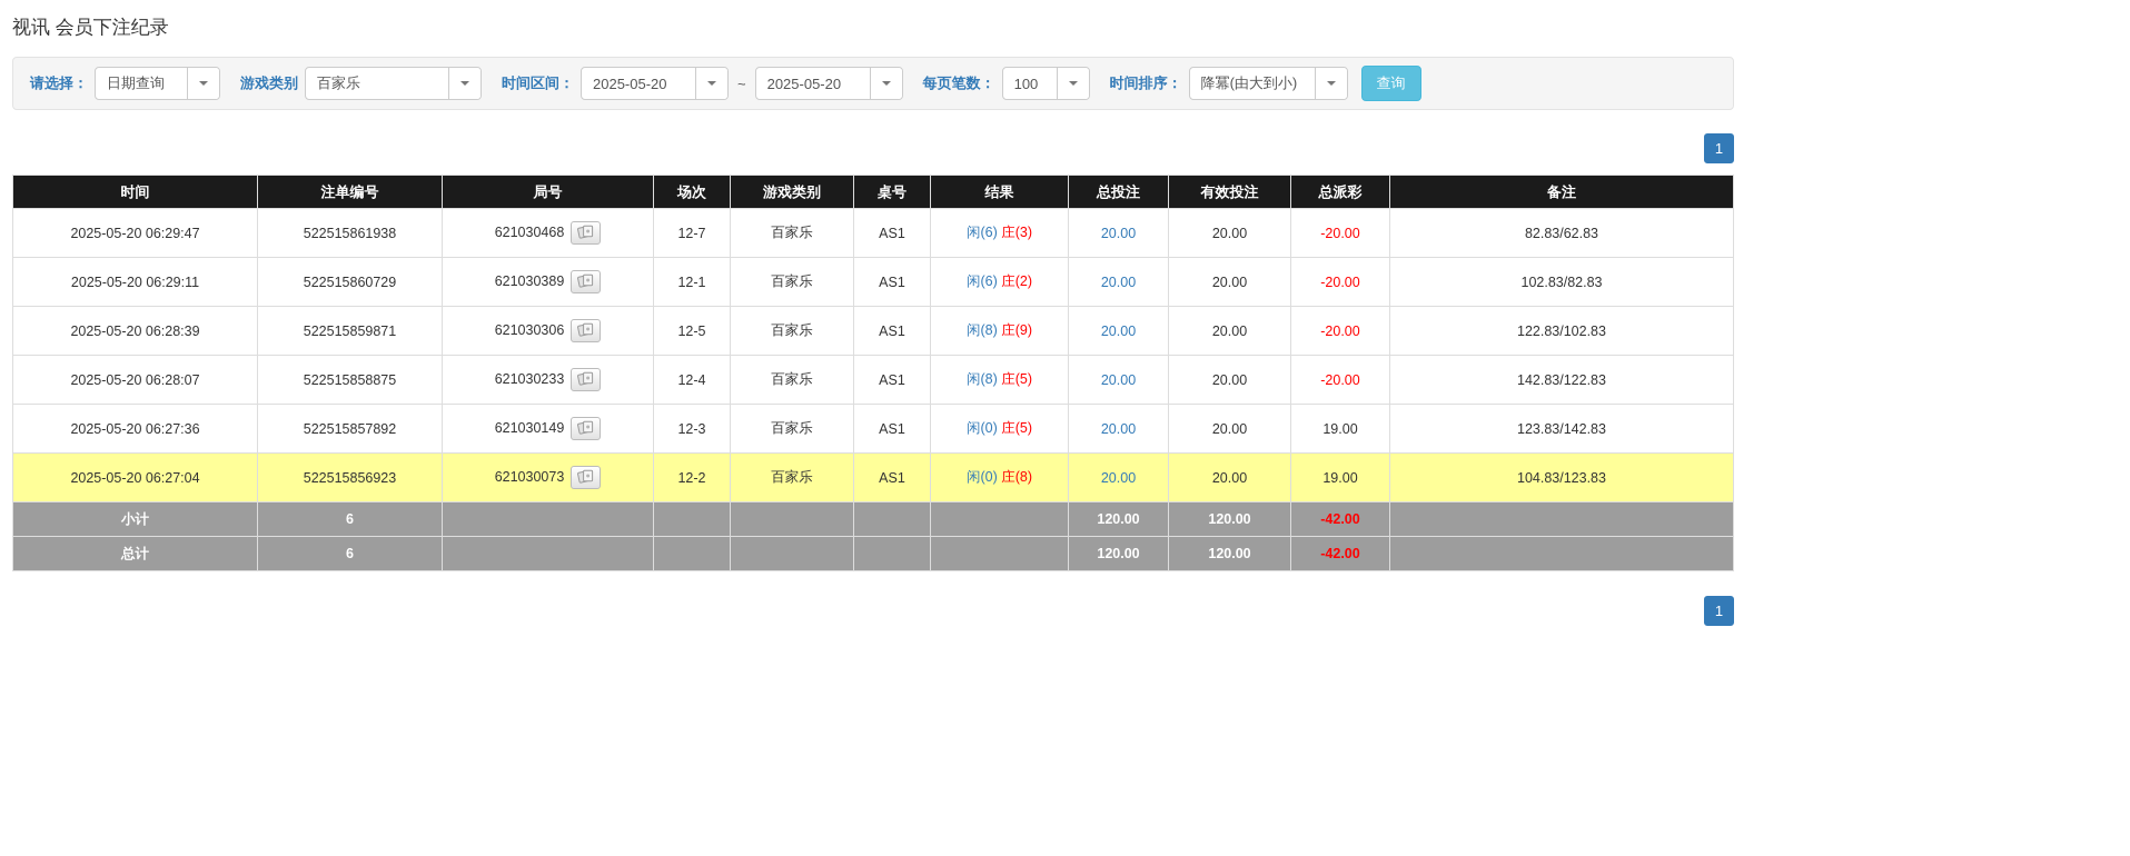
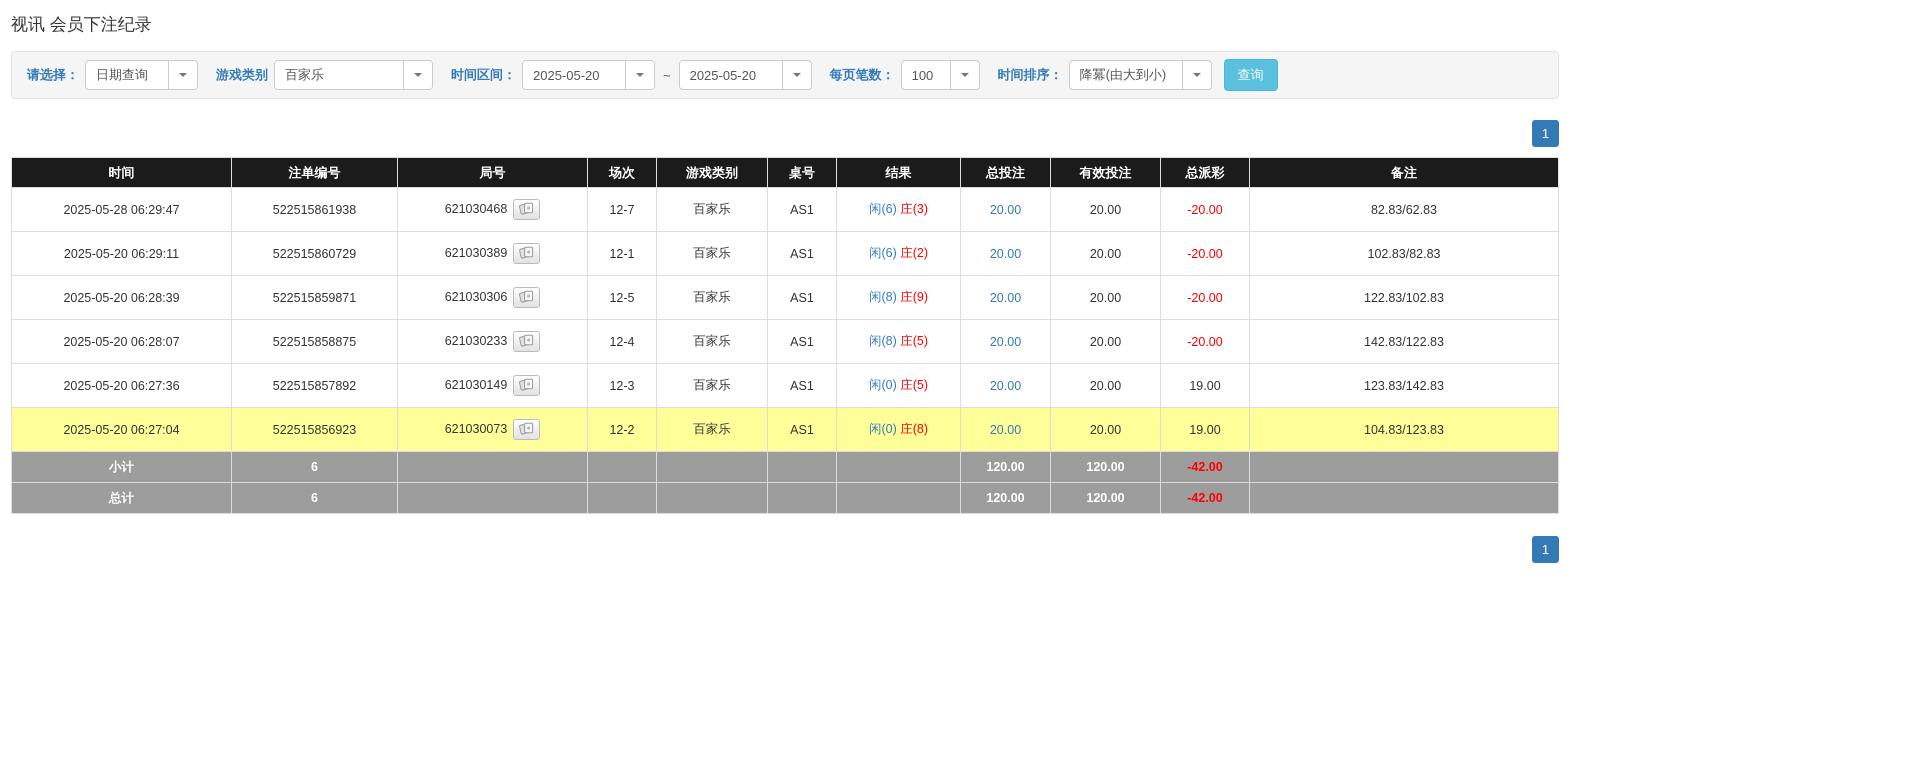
  视讯 会员下注纪录
  请选择：
  日期查询
  游戏类别
  百家乐
  时间区间：
  2025-05-20
  ~
  2025-05-20
  每页笔数：
  100
  时间排序：
  降冪(由大到小)
  查询
  1
  时间	注单编号	局号	场次	游戏类别	桌号	结果	总投注	有效投注	总派彩	备注
- 2025-05-20 06:29:47	522515861938	621030468	12-7	百家乐	AS1	闲(6) 庄(3)	20.00	20.00	-20.00	82.83/62.83
+ 2025-05-28 06:29:47	522515861938	621030468	12-7	百家乐	AS1	闲(6) 庄(3)	20.00	20.00	-20.00	82.83/62.83
  2025-05-20 06:29:11	522515860729	621030389	12-1	百家乐	AS1	闲(6) 庄(2)	20.00	20.00	-20.00	102.83/82.83
  2025-05-20 06:28:39	522515859871	621030306	12-5	百家乐	AS1	闲(8) 庄(9)	20.00	20.00	-20.00	122.83/102.83
  2025-05-20 06:28:07	522515858875	621030233	12-4	百家乐	AS1	闲(8) 庄(5)	20.00	20.00	-20.00	142.83/122.83
  2025-05-20 06:27:36	522515857892	621030149	12-3	百家乐	AS1	闲(0) 庄(5)	20.00	20.00	19.00	123.83/142.83
  2025-05-20 06:27:04	522515856923	621030073	12-2	百家乐	AS1	闲(0) 庄(8)	20.00	20.00	19.00	104.83/123.83
  小计	6						120.00	120.00	-42.00
  总计	6						120.00	120.00	-42.00
  1
